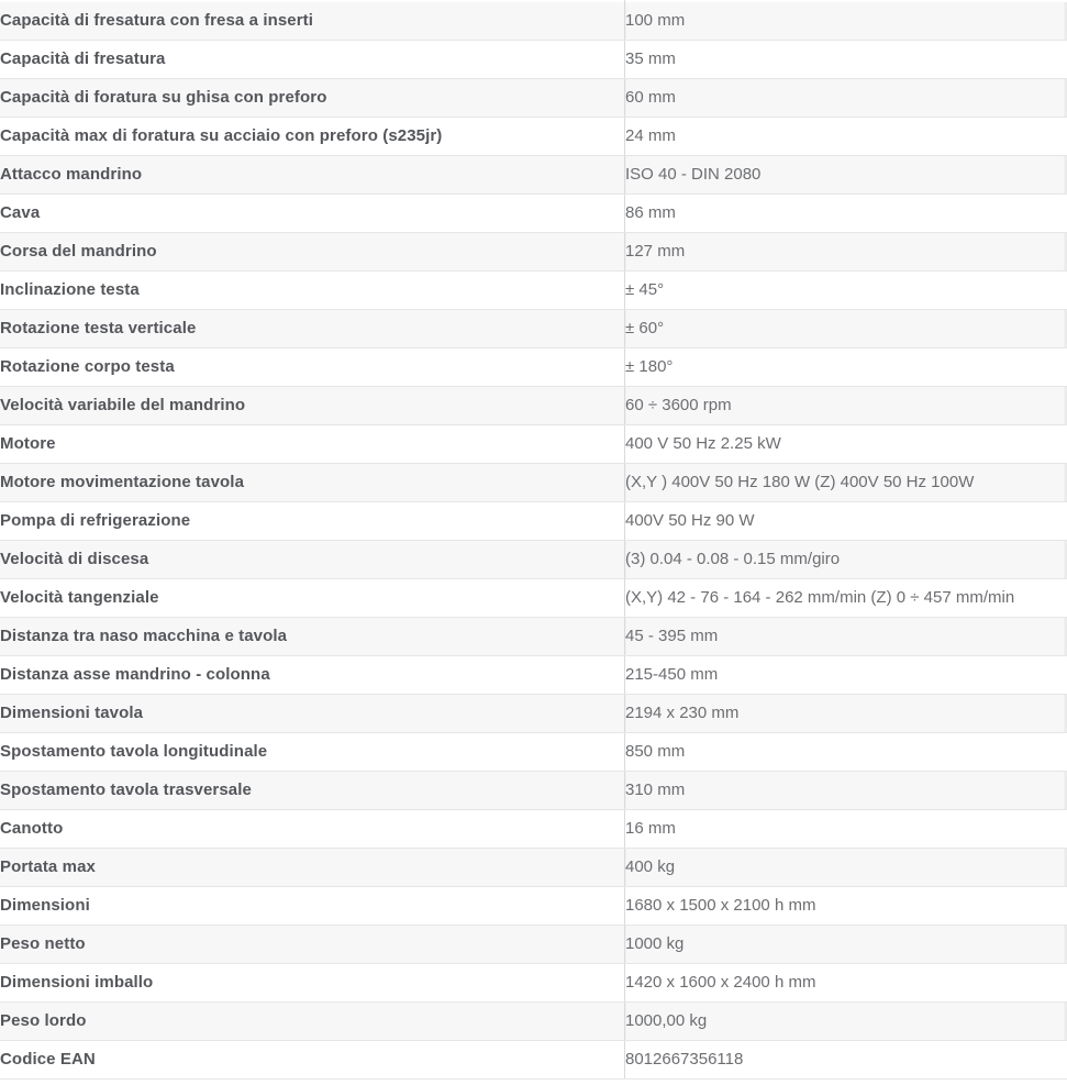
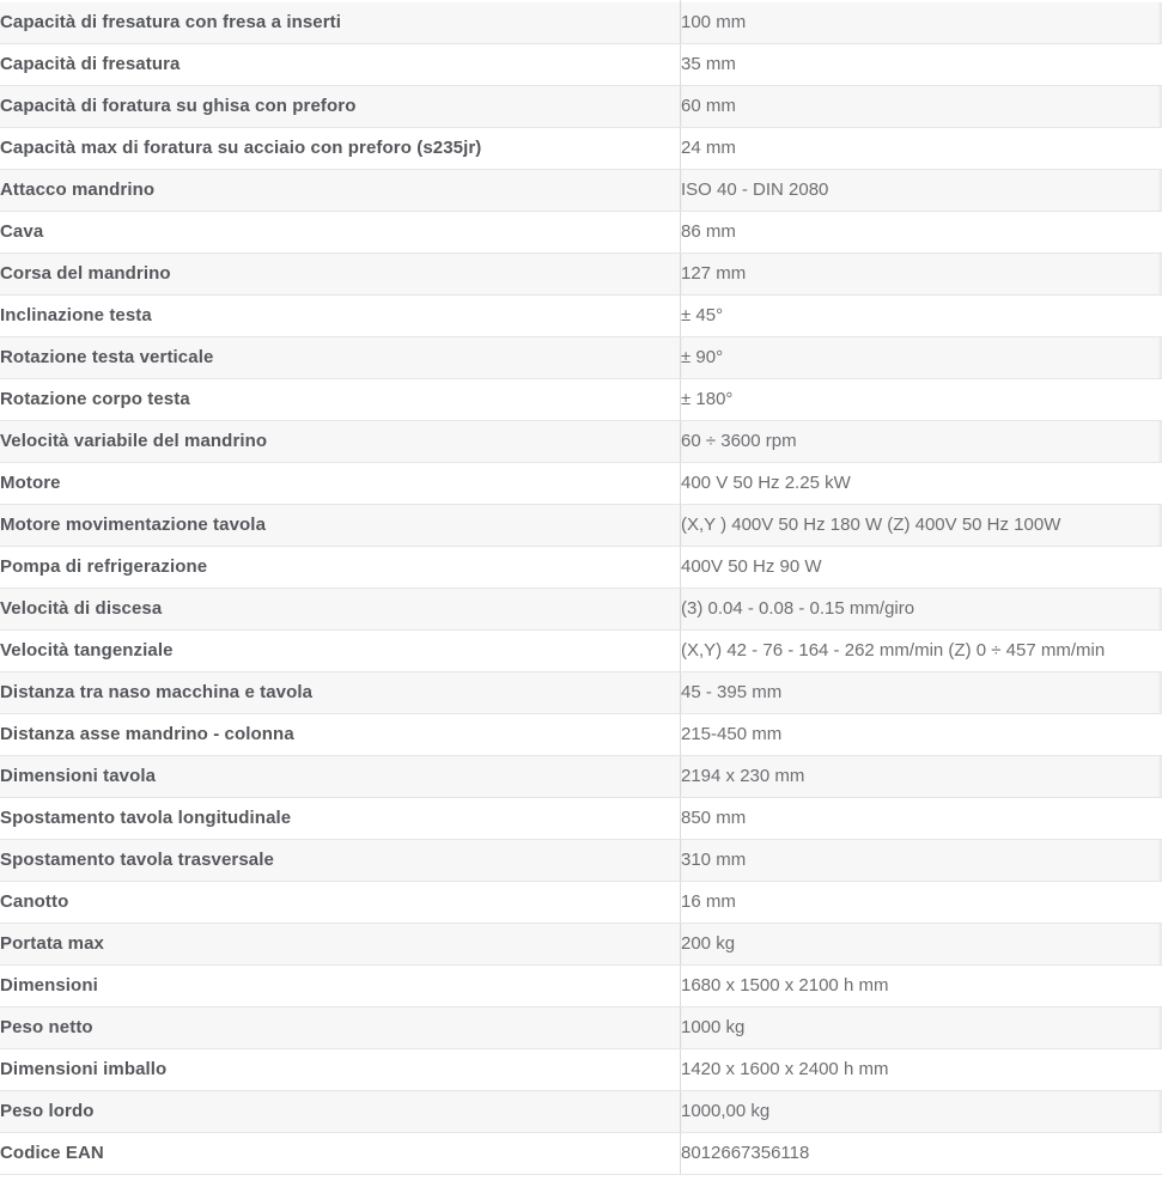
  Capacità di fresatura con fresa a inserti	100 mm
  Capacità di fresatura	35 mm
  Capacità di foratura su ghisa con preforo	60 mm
  Capacità max di foratura su acciaio con preforo (s235jr)	24 mm
  Attacco mandrino	ISO 40 - DIN 2080
  Cava	86 mm
  Corsa del mandrino	127 mm
  Inclinazione testa	± 45°
- Rotazione testa verticale	± 60°
+ Rotazione testa verticale	± 90°
  Rotazione corpo testa	± 180°
  Velocità variabile del mandrino	60 ÷ 3600 rpm
  Motore	400 V 50 Hz 2.25 kW
  Motore movimentazione tavola	(X,Y ) 400V 50 Hz 180 W (Z) 400V 50 Hz 100W
  Pompa di refrigerazione	400V 50 Hz 90 W
  Velocità di discesa	(3) 0.04 - 0.08 - 0.15 mm/giro
  Velocità tangenziale	(X,Y) 42 - 76 - 164 - 262 mm/min (Z) 0 ÷ 457 mm/min
  Distanza tra naso macchina e tavola	45 - 395 mm
  Distanza asse mandrino - colonna	215-450 mm
  Dimensioni tavola	2194 x 230 mm
  Spostamento tavola longitudinale	850 mm
  Spostamento tavola trasversale	310 mm
  Canotto	16 mm
- Portata max	400 kg
+ Portata max	200 kg
  Dimensioni	1680 x 1500 x 2100 h mm
  Peso netto	1000 kg
  Dimensioni imballo	1420 x 1600 x 2400 h mm
  Peso lordo	1000,00 kg
  Codice EAN	8012667356118
